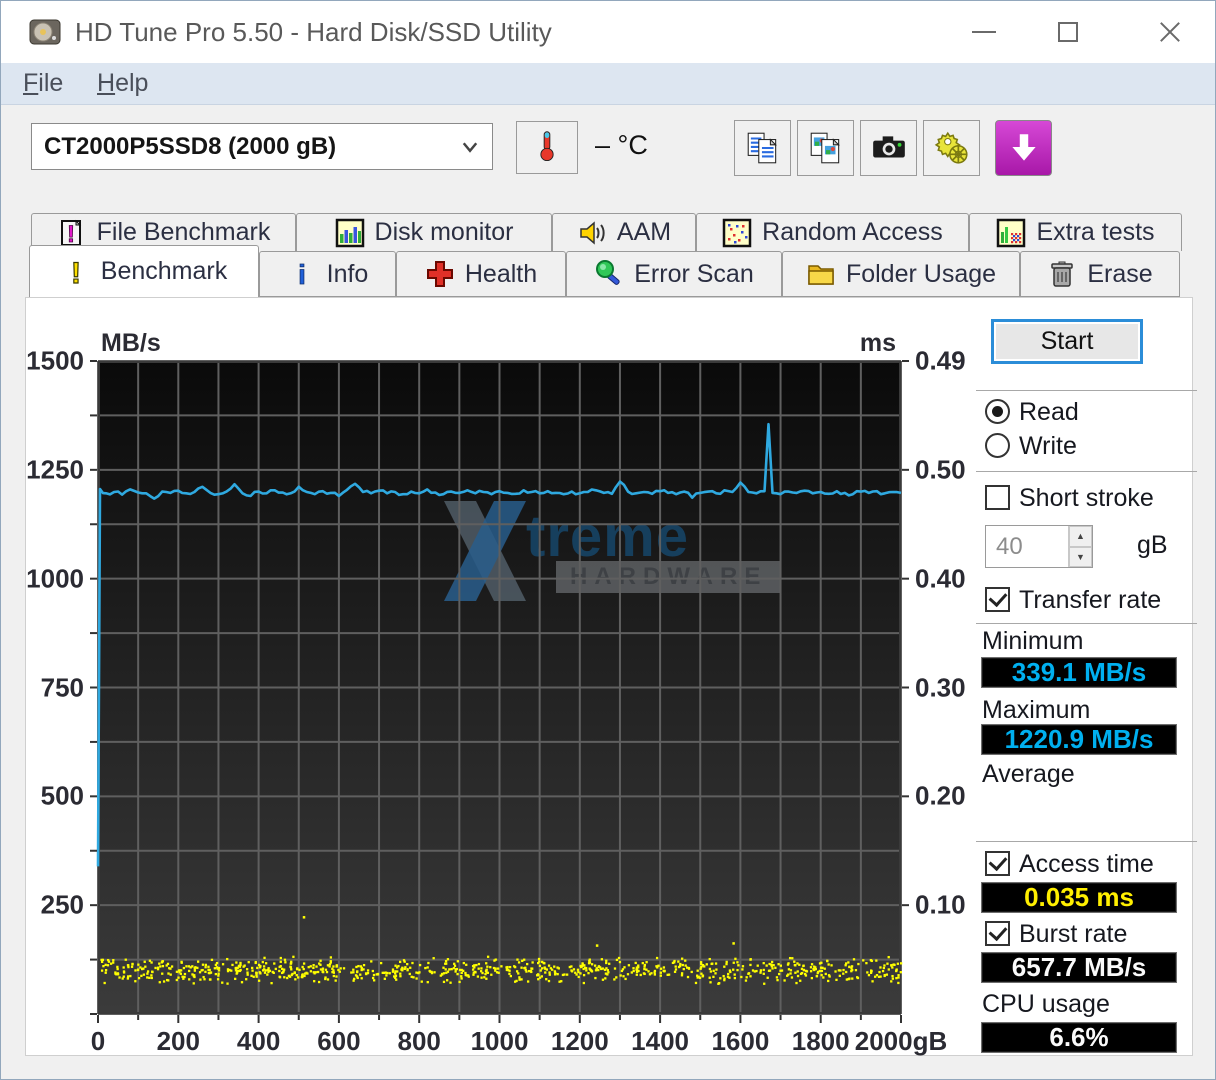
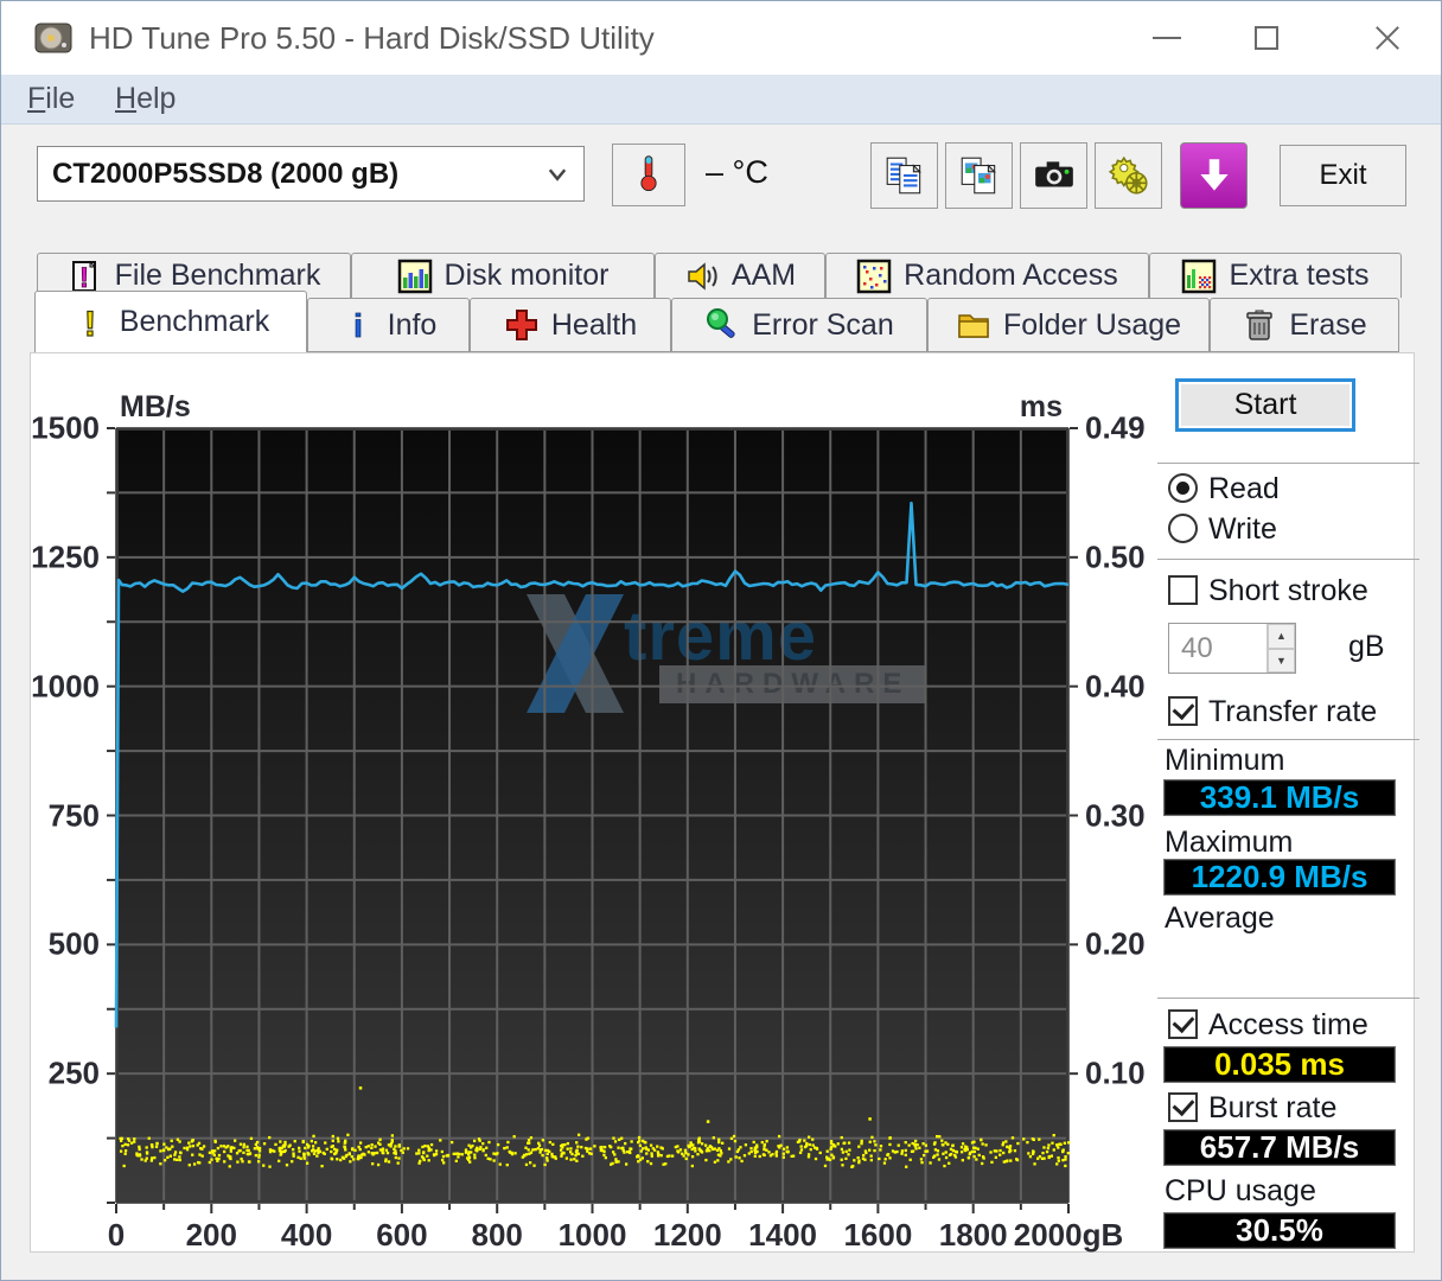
  HD Tune Pro 5.50 - Hard Disk/SSD Utility
  File
  Help
  CT2000P5SSD8 (2000 gB)
  – °C
+ Exit
  !
  File Benchmark
  Disk monitor
  AAM
  Random Access
  Extra tests
  !
  Benchmark
  i
  Info
  Health
  Error Scan
  Folder Usage
  Erase
  MB/s
  ms
  treme
  HARDWARE
  1500
  1250
  1000
  750
  500
  250
  0.49
  0.50
  0.40
  0.30
  0.20
  0.10
  0
  200
  400
  600
  800
  1000
  1200
  1400
  1600
  1800
  2000gB
  Start
  Read
  Write
  Short stroke
  40
  ▲
  ▼
  gB
  Transfer rate
  Minimum
  339.1 MB/s
  Maximum
  1220.9 MB/s
  Average
  Access time
  0.035 ms
  Burst rate
  657.7 MB/s
  CPU usage
- 6.6%
+ 30.5%
